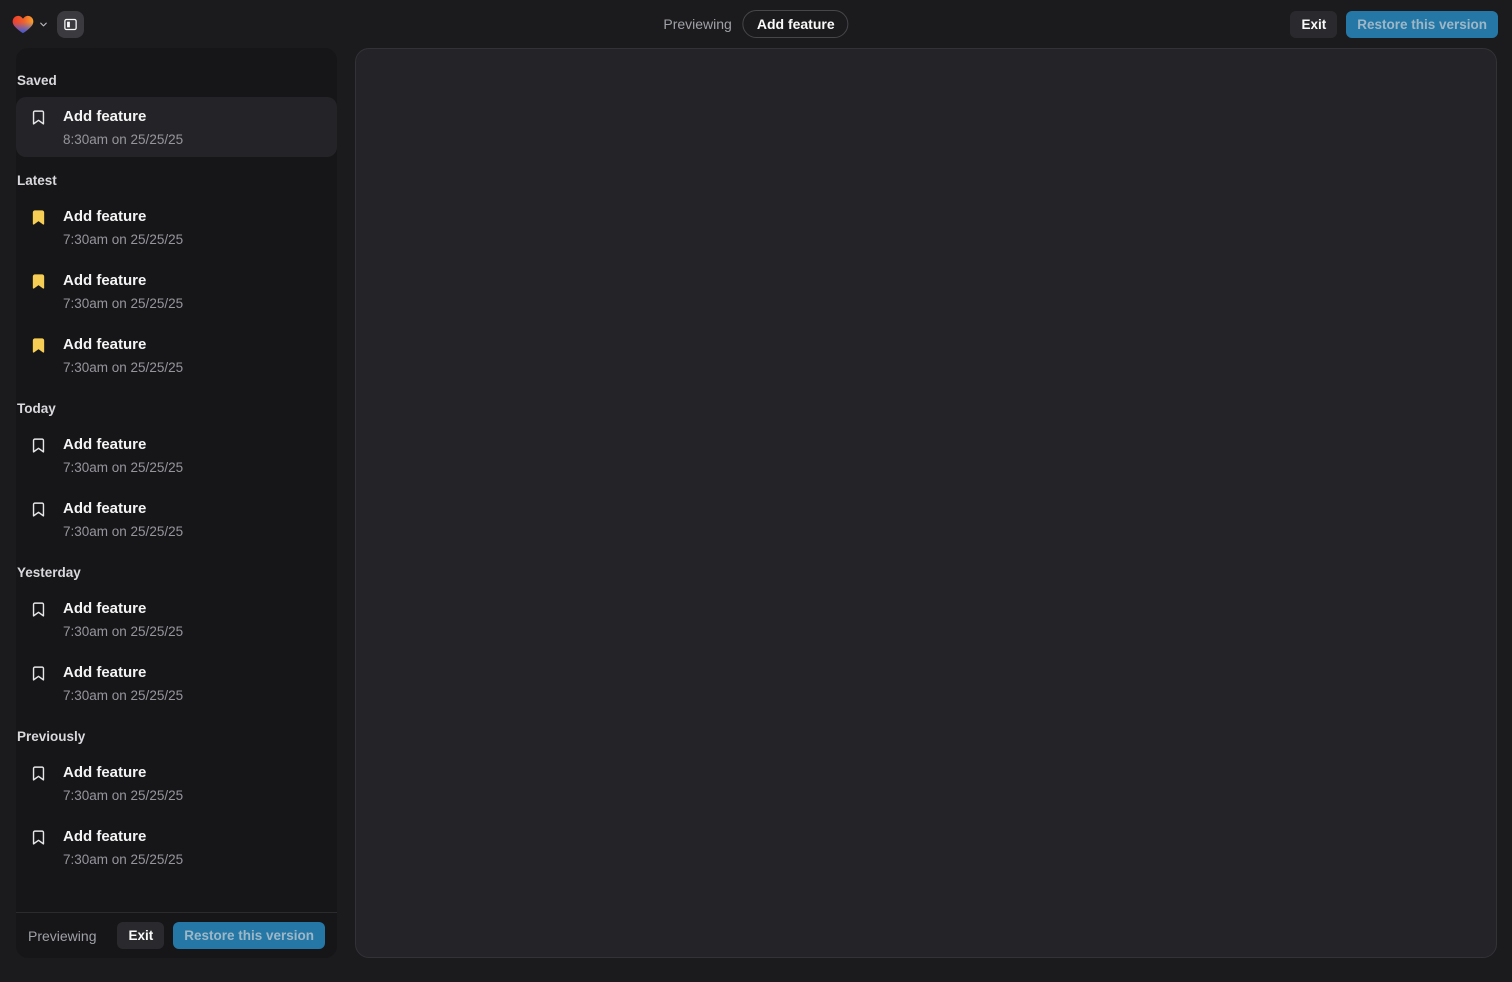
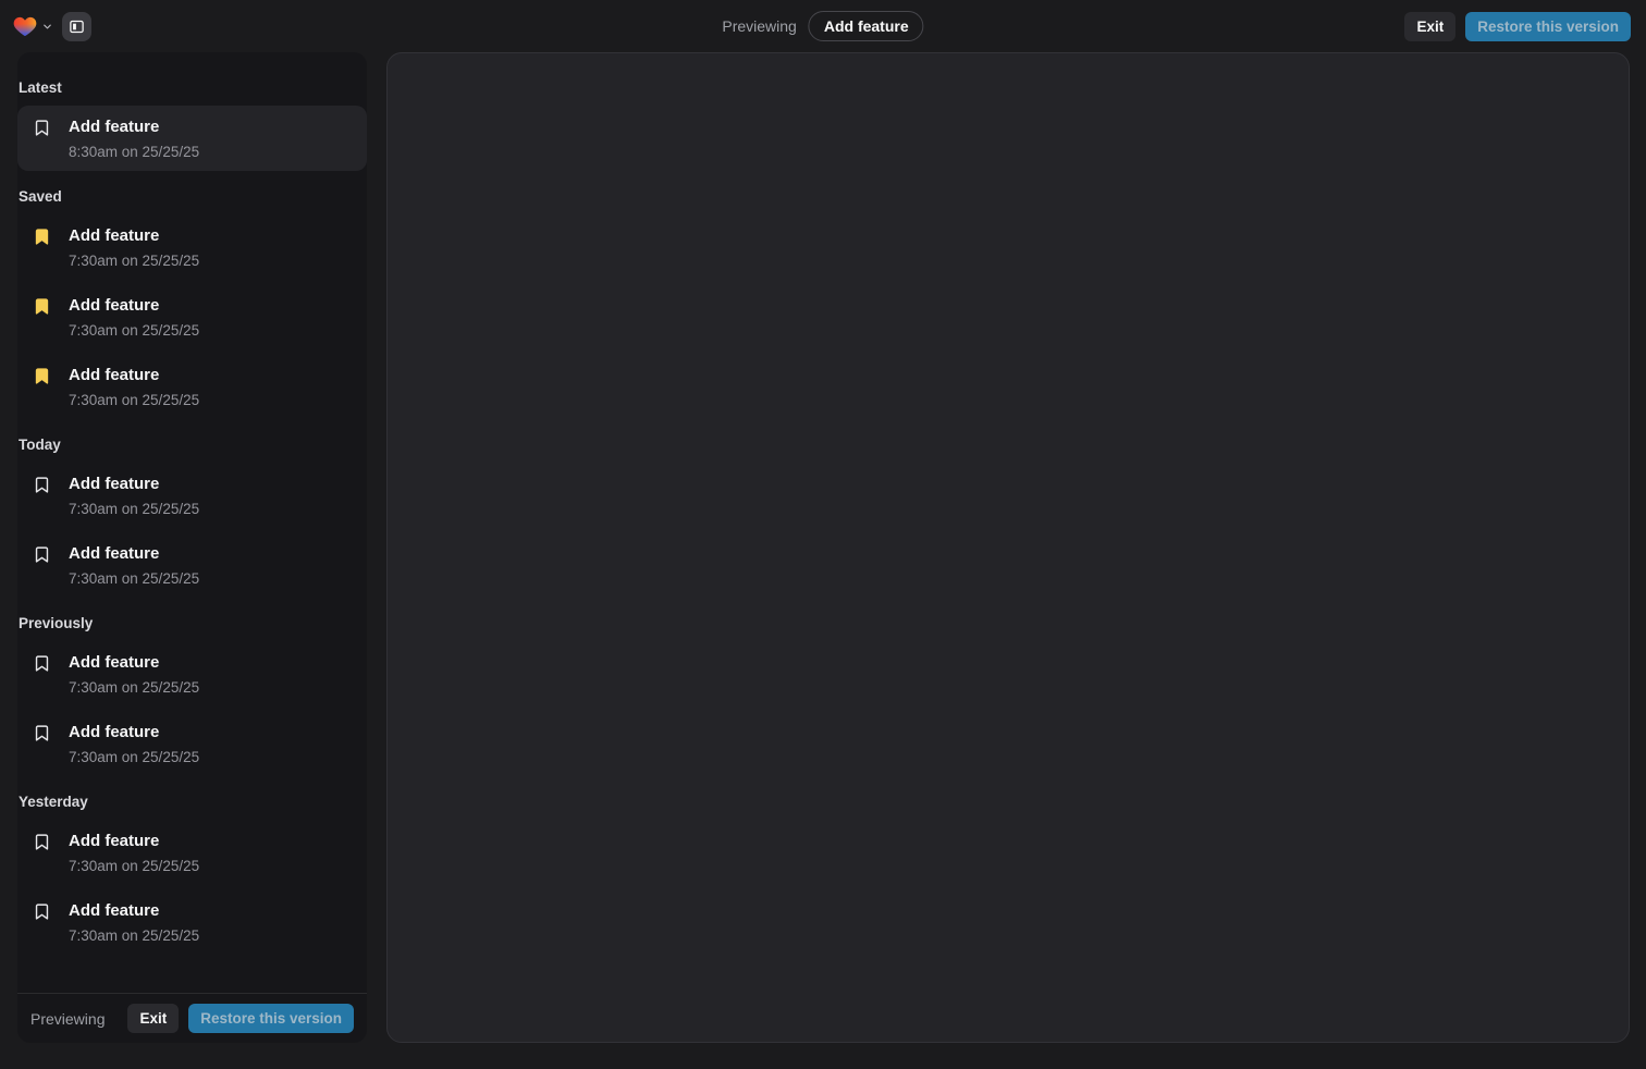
  Previewing
  Add feature
  Exit
  Restore this version
- Saved
+ Latest
  Add feature
  8:30am on 25/25/25
- Latest
+ Saved
  Add feature
  7:30am on 25/25/25
  Add feature
  7:30am on 25/25/25
  Add feature
  7:30am on 25/25/25
  Today
  Add feature
  7:30am on 25/25/25
  Add feature
  7:30am on 25/25/25
- Yesterday
+ Previously
  Add feature
  7:30am on 25/25/25
  Add feature
  7:30am on 25/25/25
- Previously
+ Yesterday
  Add feature
  7:30am on 25/25/25
  Add feature
  7:30am on 25/25/25
  Previewing
  Exit
  Restore this version
